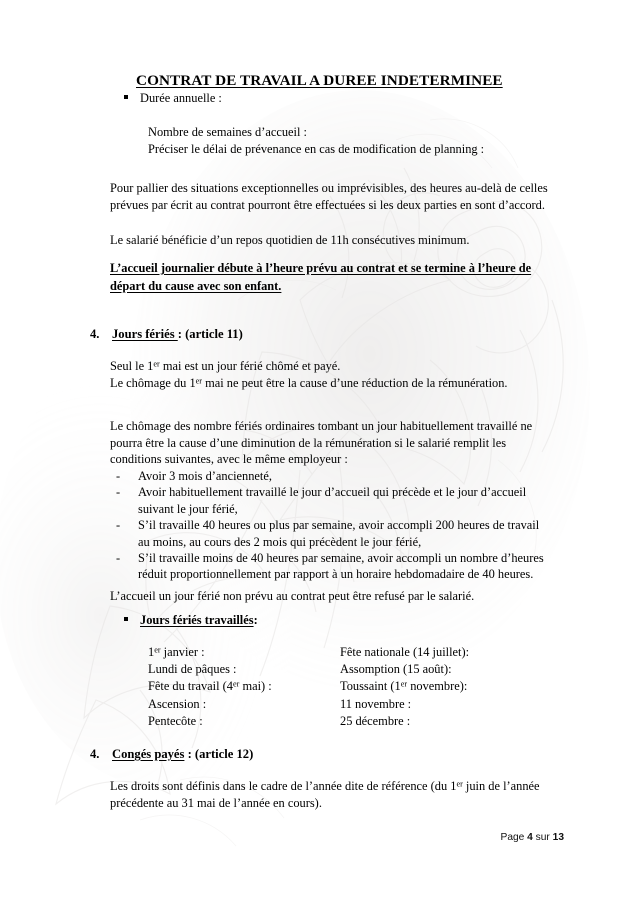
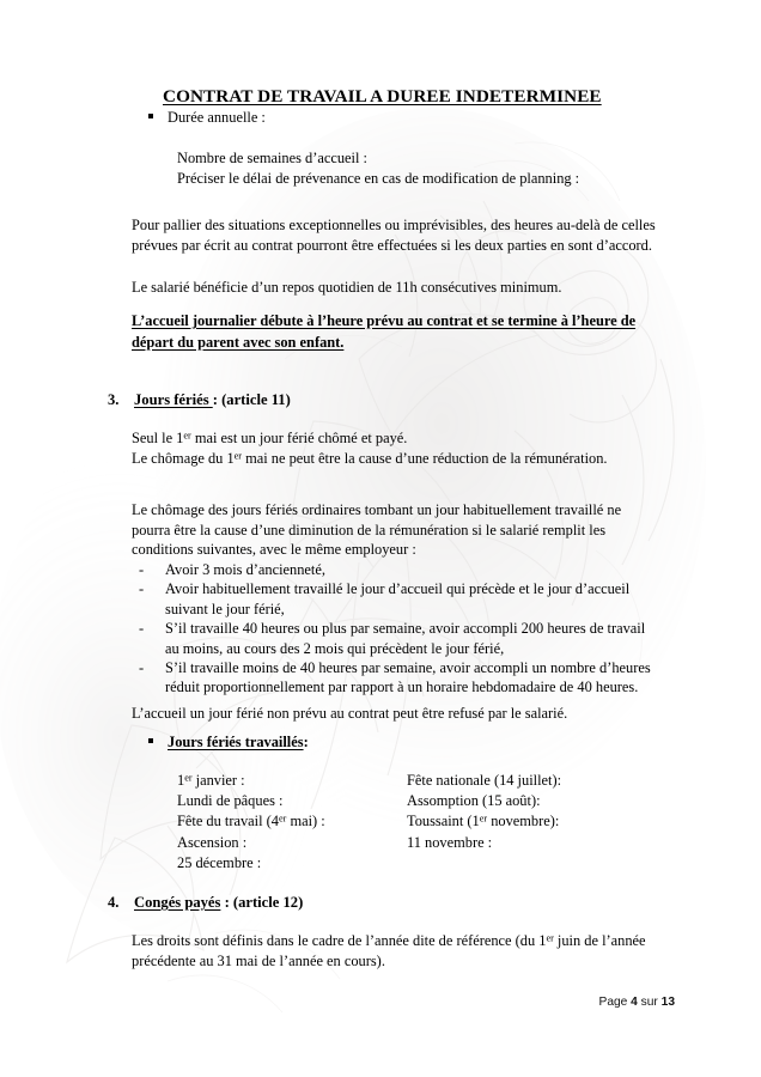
  CONTRAT DE TRAVAIL A DUREE INDETERMINEE
  Durée annuelle :
  Nombre de semaines d’accueil :
  Préciser le délai de prévenance en cas de modification de planning :
  Pour pallier des situations exceptionnelles ou imprévisibles, des heures au-delà de celles prévues par écrit au contrat pourront être effectuées si les deux parties en sont d’accord.
  Le salarié bénéficie d’un repos quotidien de 11h consécutives minimum.
  L’accueil journalier débute à l’heure prévu au contrat et se termine à l’heure de
- départ du cause avec son enfant.
+ départ du parent avec son enfant.
- 4. Jours fériés : (article 11)
+ 3. Jours fériés : (article 11)
  Seul le 1er mai est un jour férié chômé et payé.
  Le chômage du 1er mai ne peut être la cause d’une réduction de la rémunération.
- Le chômage des nombre fériés ordinaires tombant un jour habituellement travaillé ne pourra être la cause d’une diminution de la rémunération si le salarié remplit les conditions suivantes, avec le même employeur :
+ Le chômage des jours fériés ordinaires tombant un jour habituellement travaillé ne pourra être la cause d’une diminution de la rémunération si le salarié remplit les conditions suivantes, avec le même employeur :
  -
  Avoir 3 mois d’ancienneté,
  -
  Avoir habituellement travaillé le jour d’accueil qui précède et le jour d’accueil suivant le jour férié,
  -
  S’il travaille 40 heures ou plus par semaine, avoir accompli 200 heures de travail au moins, au cours des 2 mois qui précèdent le jour férié,
  -
  S’il travaille moins de 40 heures par semaine, avoir accompli un nombre d’heures réduit proportionnellement par rapport à un horaire hebdomadaire de 40 heures.
  L’accueil un jour férié non prévu au contrat peut être refusé par le salarié.
  Jours fériés travaillés
  :
  1er janvier :
  Fête nationale (14 juillet):
  Lundi de pâques :
  Assomption (15 août):
  Fête du travail (4er mai) :
  Toussaint (1er novembre):
  Ascension :
  11 novembre :
- Pentecôte :
  25 décembre :
  4. Congés payés : (article 12)
  Les droits sont définis dans le cadre de l’année dite de référence (du 1er juin de l’année précédente au 31 mai de l’année en cours).
  Page 4 sur 13
